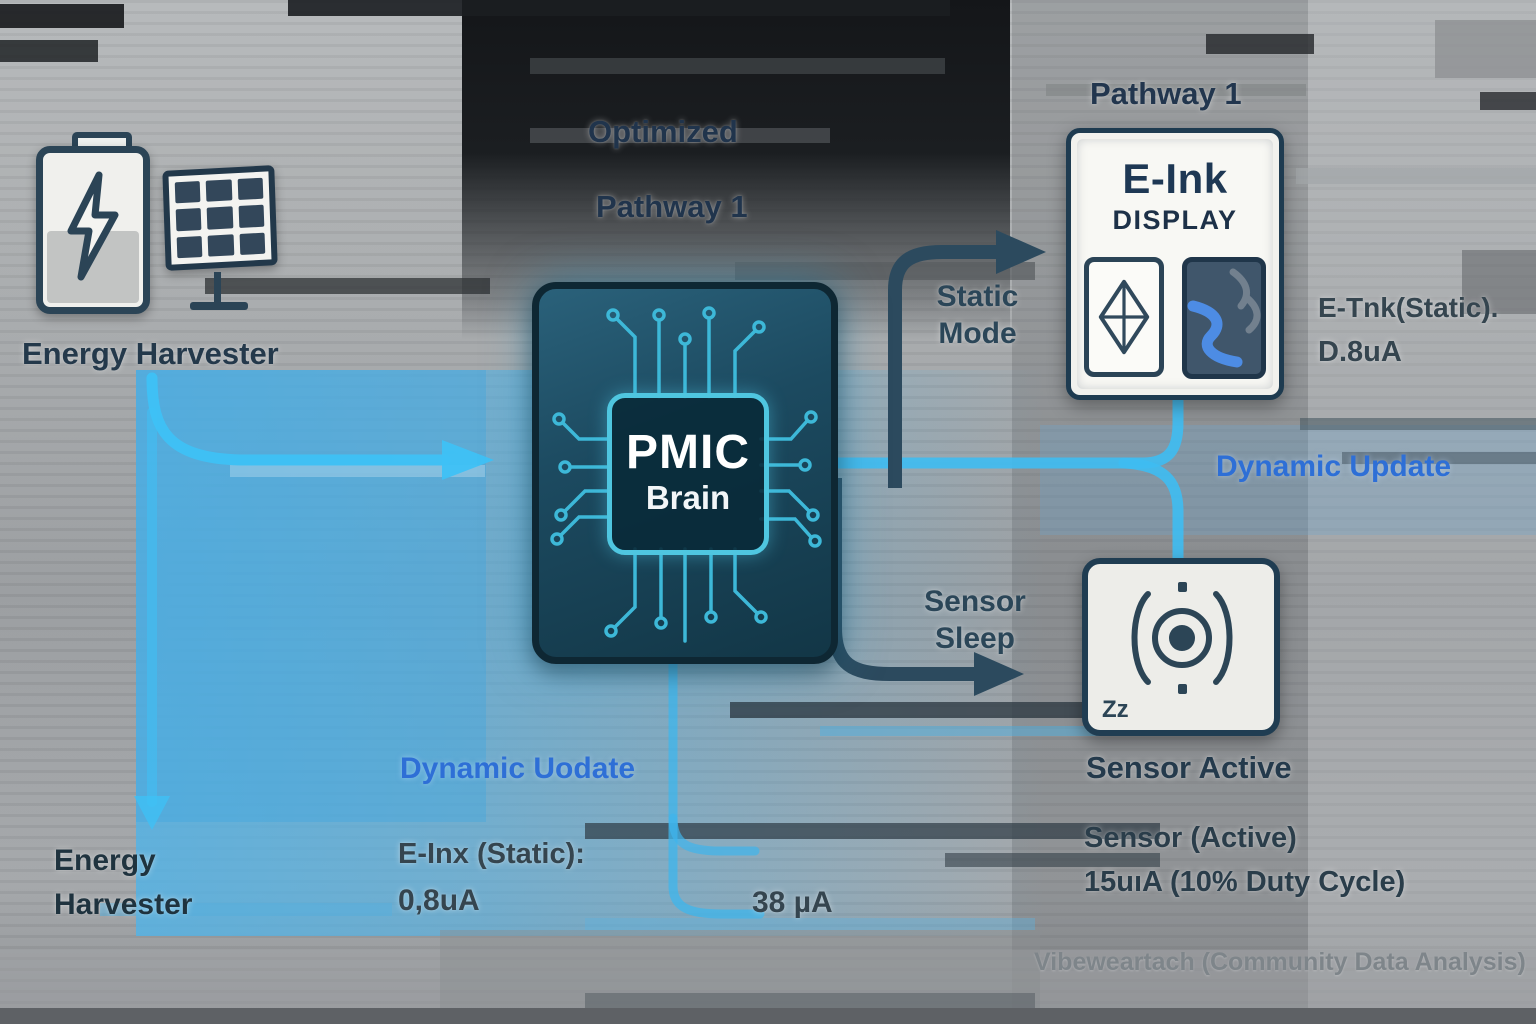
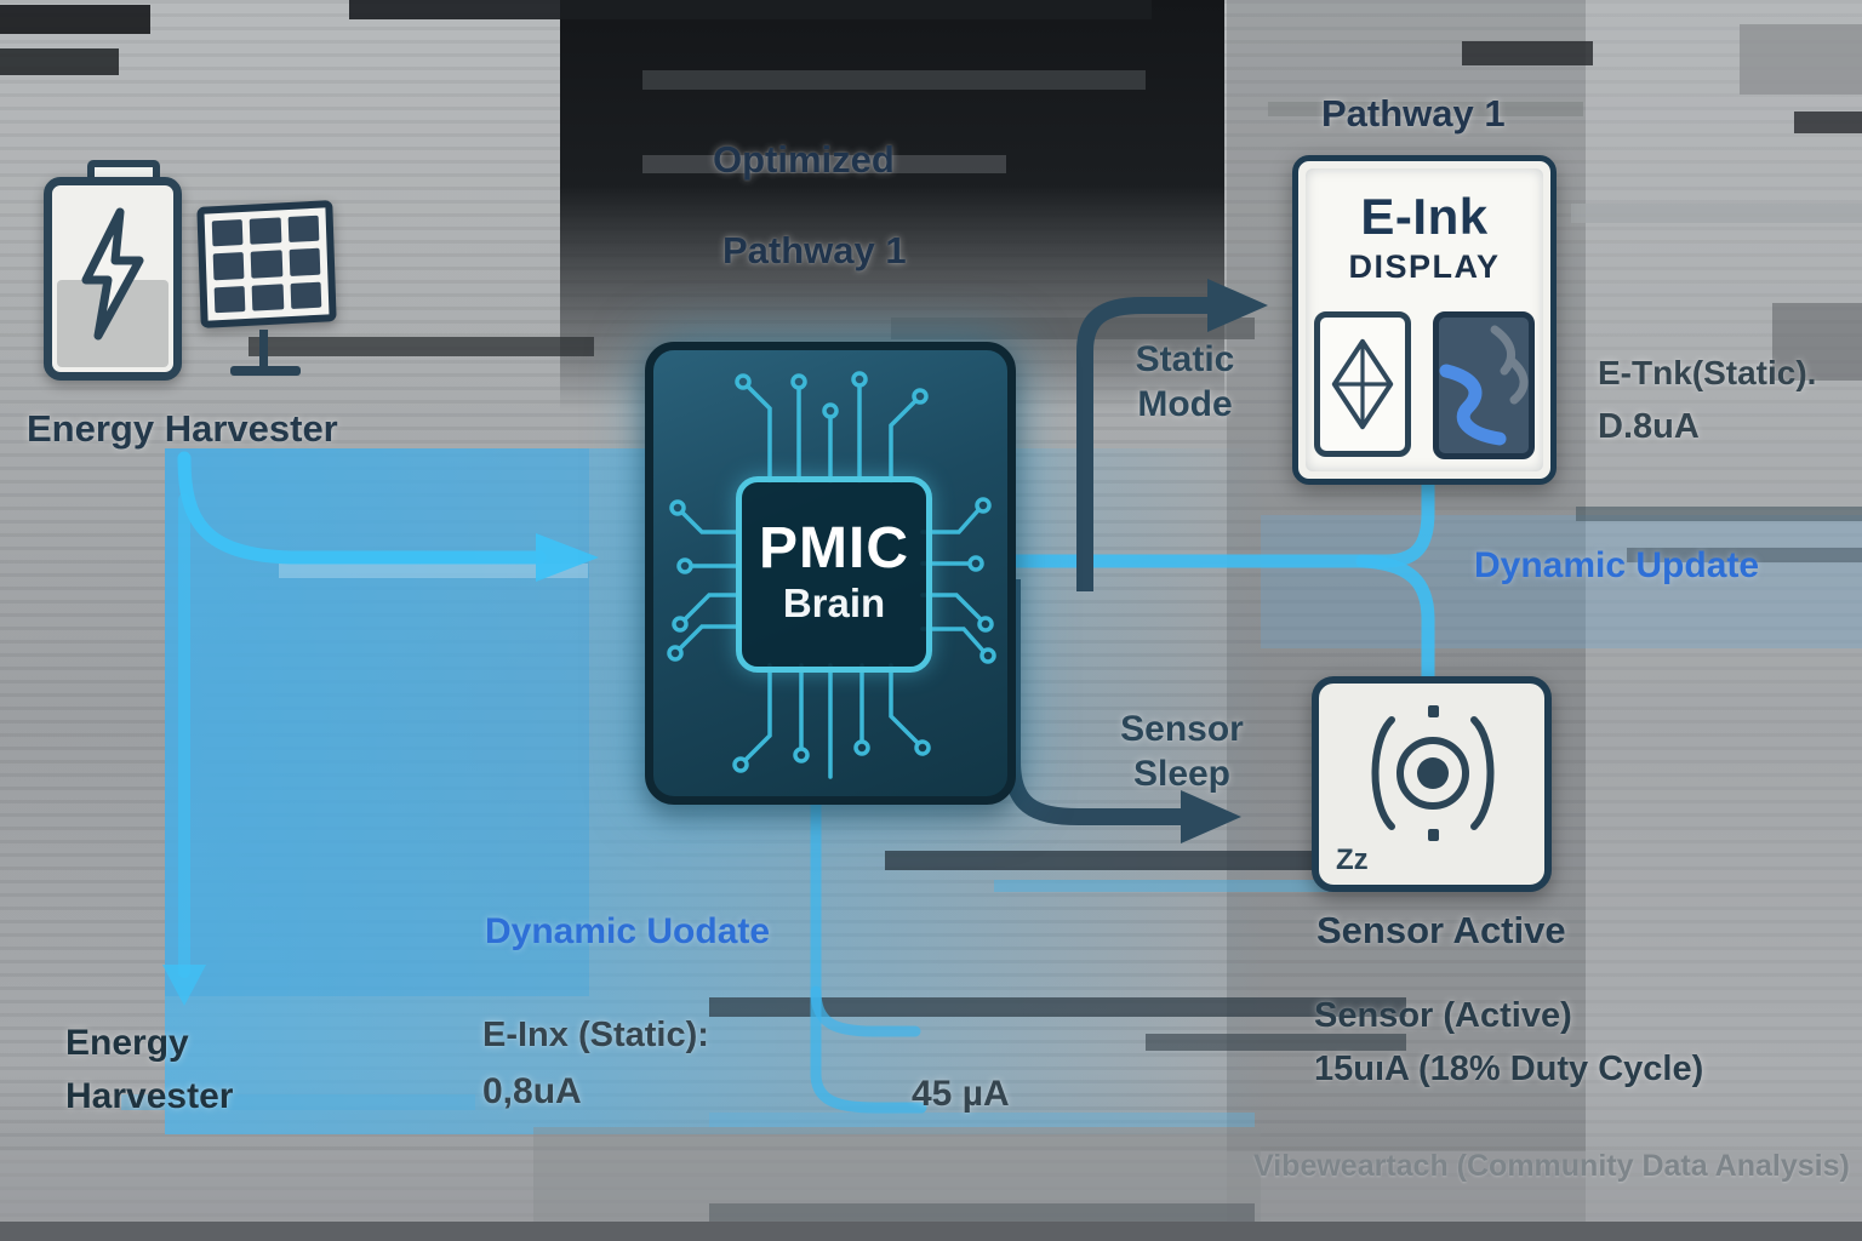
  Energy Harvester
  Optimized
  Pathway 1
  Pathway 1
  E-Ink
  DISPLAY
  E-Tnk(Static).
  D.8uA
  Static
  Mode
  PMIC
  Brain
  Dynamic Update
  Sensor
  Sleep
  Zz
  Sensor Active
  Energy
  Harvester
  Dynamic Uodate
  E-Inx (Static):
  0,8uA
- 38 µA
+ 45 µA
  Sensor (Active)
- 15uıA (10% Duty Cycle)
+ 15uıA (18% Duty Cycle)
  Vibeweartach (Community Data Analysis)
